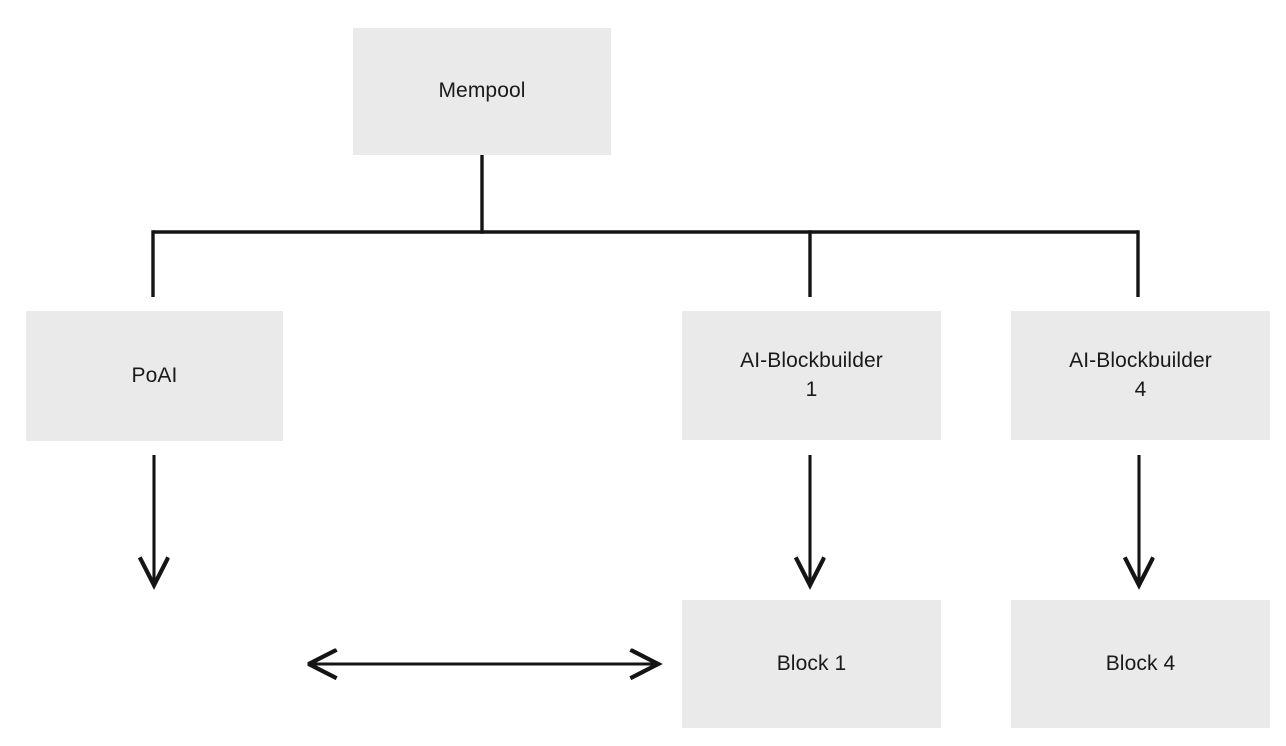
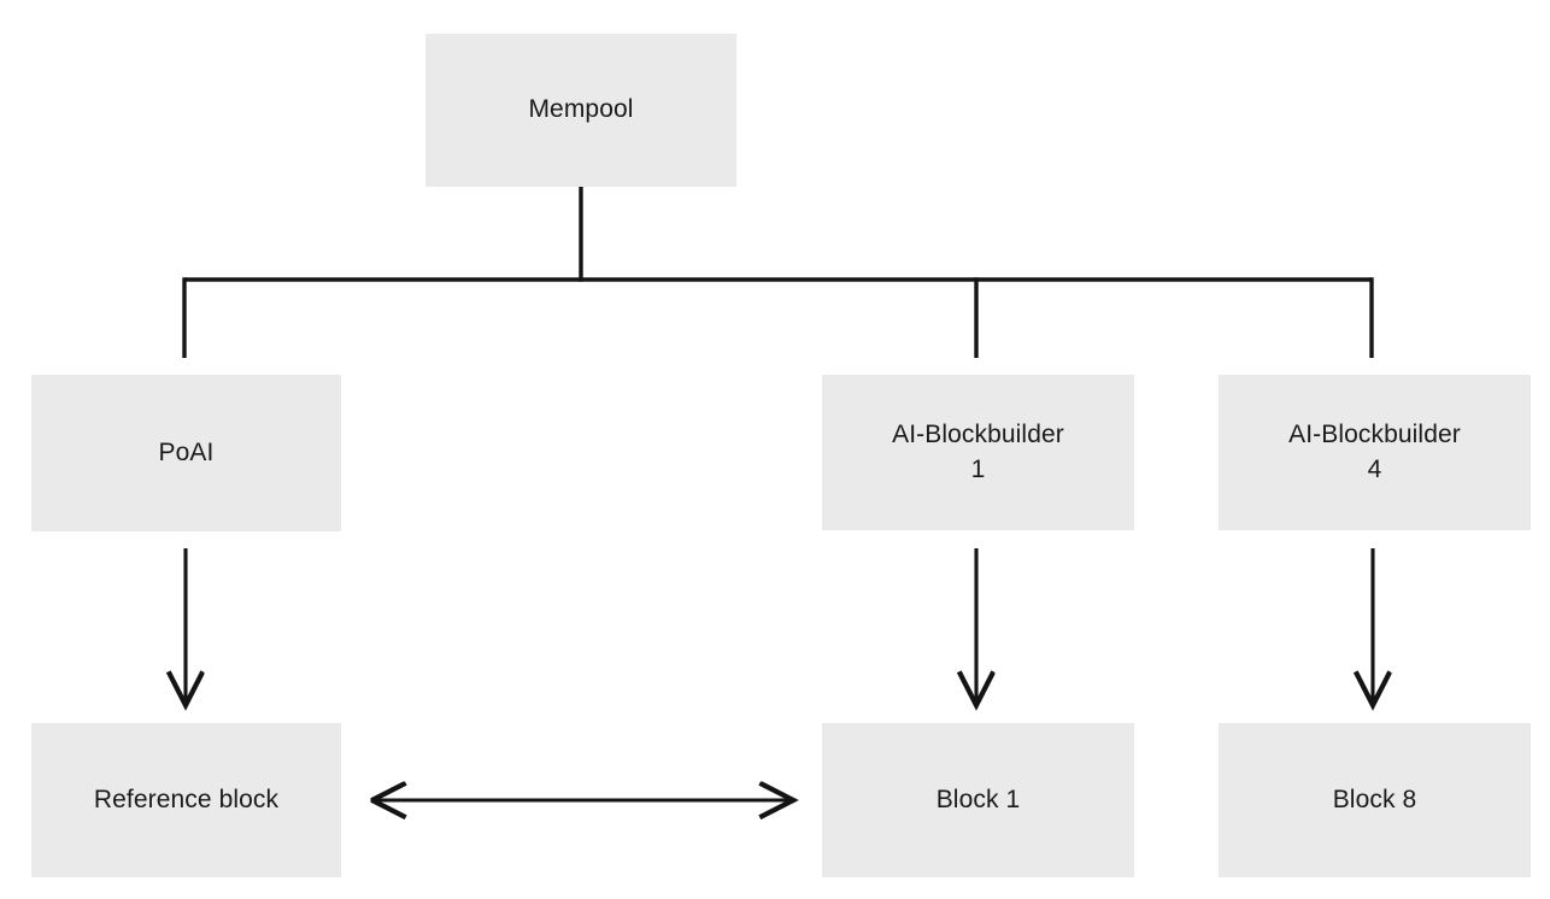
  Mempool
  PoAI
  AI-Blockbuilder
  1
  AI-Blockbuilder
  4
+ Reference block
  Block 1
- Block 4
+ Block 8
